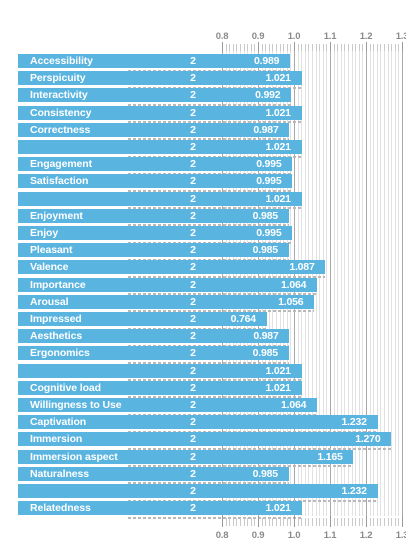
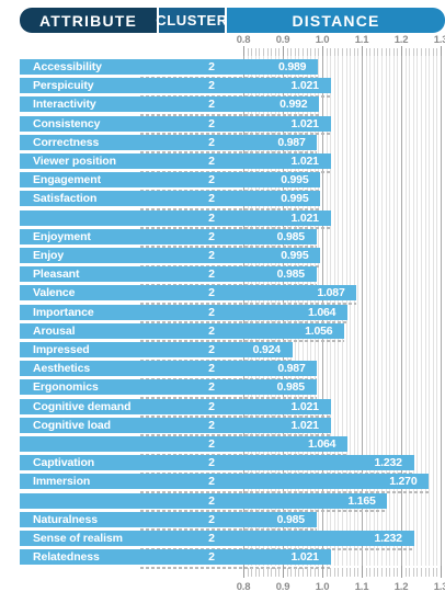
+ ATTRIBUTE
+ CLUSTER
+ DISTANCE
  0.8
  0.9
  1.0
  1.1
  1.2
  Accessibility
  2
  0.989
  Perspicuity
  2
  1.021
  Interactivity
  2
  0.992
  Consistency
  2
  1.021
  Correctness
  2
  0.987
+ Viewer position
  2
  1.021
  Engagement
  2
  0.995
  Satisfaction
  2
  0.995
  2
  1.021
  Enjoyment
  2
  0.985
  Enjoy
  2
  0.995
  Pleasant
  2
  0.985
  Valence
  2
  1.087
  Importance
  2
  1.064
  Arousal
  2
  1.056
  Impressed
  2
- 0.764
+ 0.924
  Aesthetics
  2
  0.987
  Ergonomics
  2
  0.985
+ Cognitive demand
  2
  1.021
  Cognitive load
  2
  1.021
- Willingness to Use
  2
  1.064
  Captivation
  2
  1.232
  Immersion
  2
  1.270
- Immersion aspect
  2
  1.165
  Naturalness
  2
  0.985
+ Sense of realism
  2
  1.232
  Relatedness
  2
  1.021
  0.8
  0.9
  1.0
  1.1
  1.2
